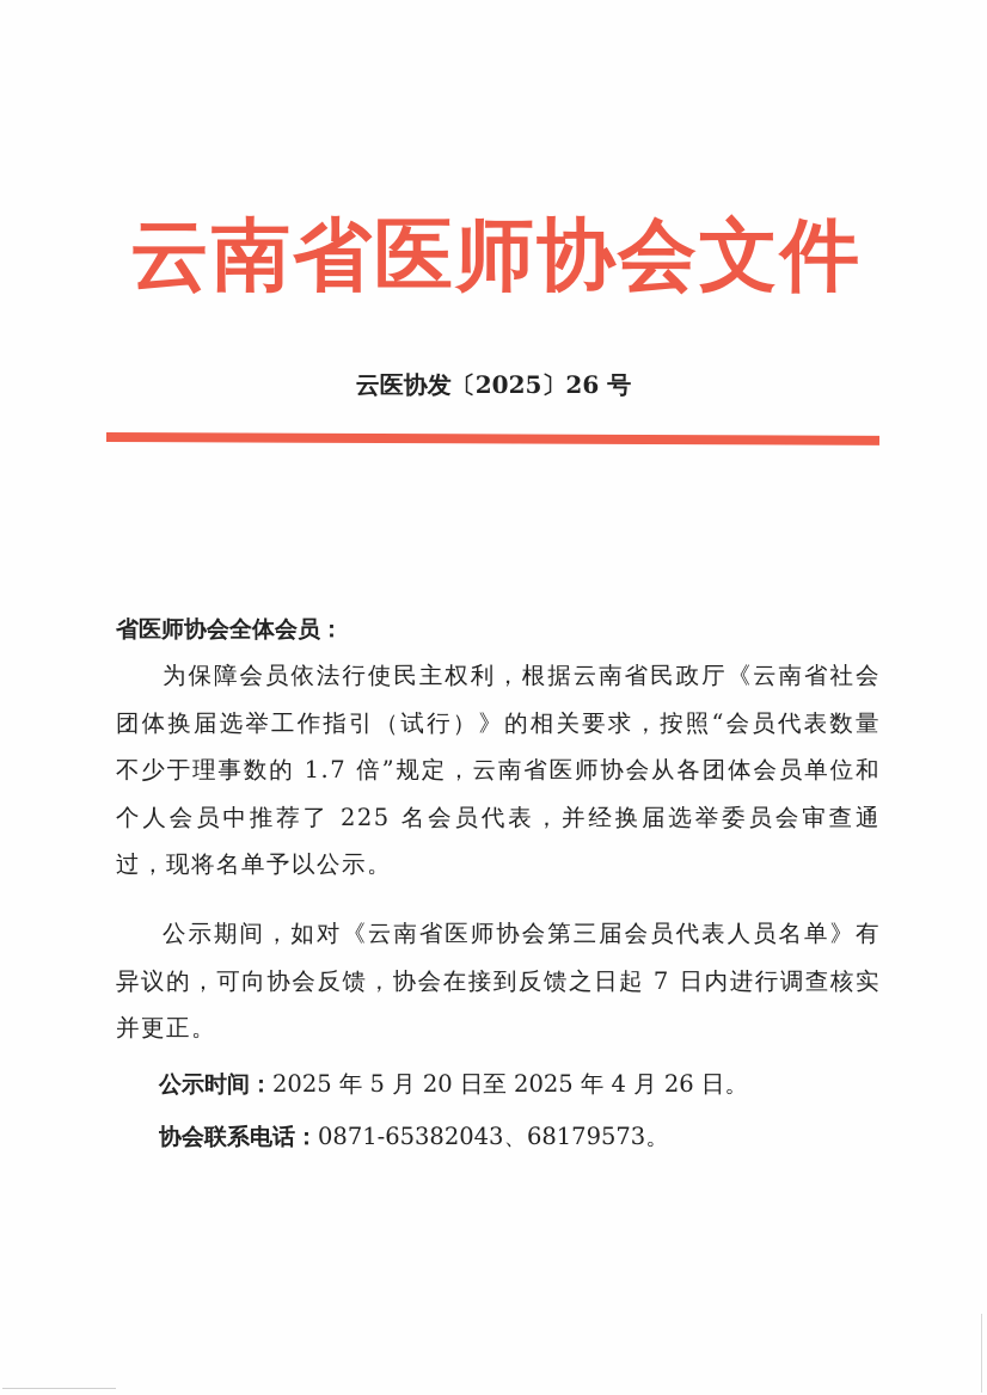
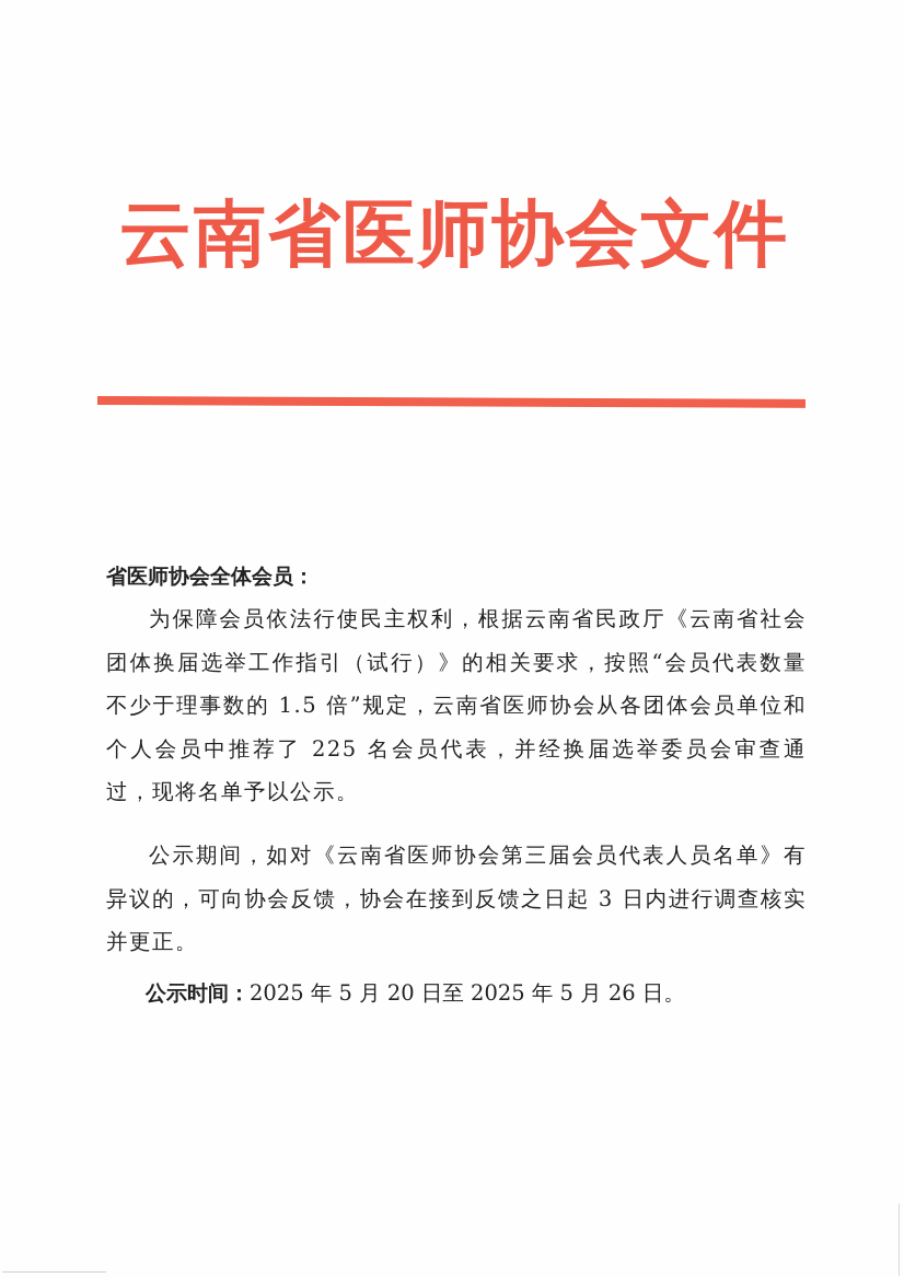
  云南省医师协会文件
- 云医协发〔2025〕26 号
  省医师协会全体会员：
- 为保障会员依法行使民主权利，根据云南省民政厅《云南省社会团体换届选举工作指引（试行）》的相关要求，按照“会员代表数量不少于理事数的 1.7 倍”规定，云南省医师协会从各团体会员单位和个人会员中推荐了 225 名会员代表，并经换届选举委员会审查通过，现将名单予以公示。
+ 为保障会员依法行使民主权利，根据云南省民政厅《云南省社会团体换届选举工作指引（试行）》的相关要求，按照“会员代表数量不少于理事数的 1.5 倍”规定，云南省医师协会从各团体会员单位和个人会员中推荐了 225 名会员代表，并经换届选举委员会审查通过，现将名单予以公示。
- 公示期间，如对《云南省医师协会第三届会员代表人员名单》有异议的，可向协会反馈，协会在接到反馈之日起 7 日内进行调查核实并更正。
+ 公示期间，如对《云南省医师协会第三届会员代表人员名单》有异议的，可向协会反馈，协会在接到反馈之日起 3 日内进行调查核实并更正。
- 公示时间：2025 年 5 月 20 日至 2025 年 4 月 26 日。
+ 公示时间：2025 年 5 月 20 日至 2025 年 5 月 26 日。
- 协会联系电话：0871-65382043、68179573。
